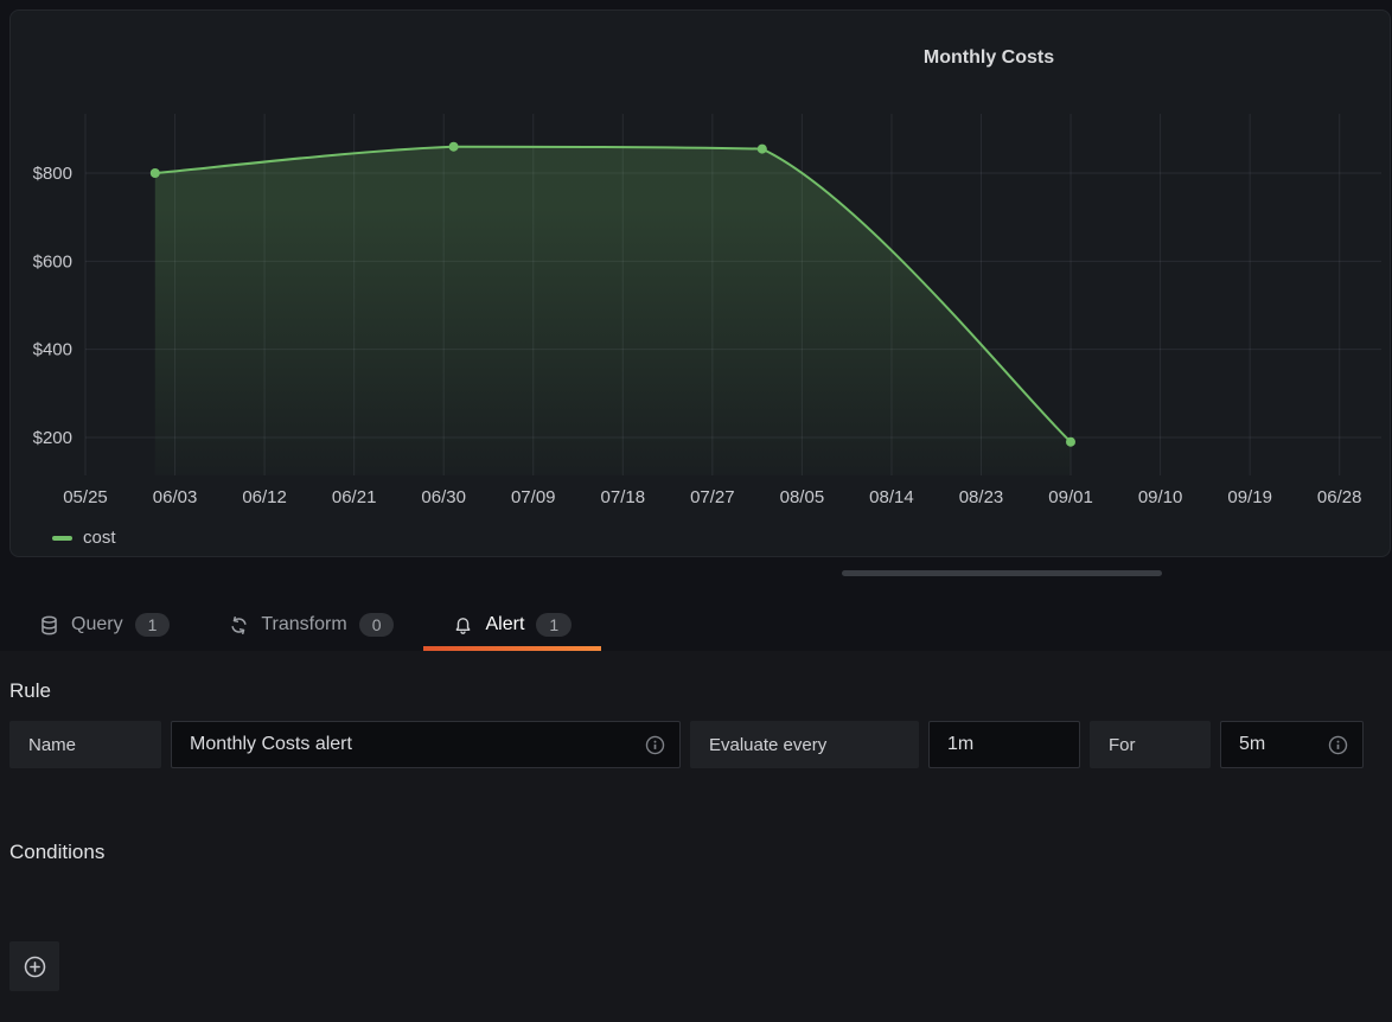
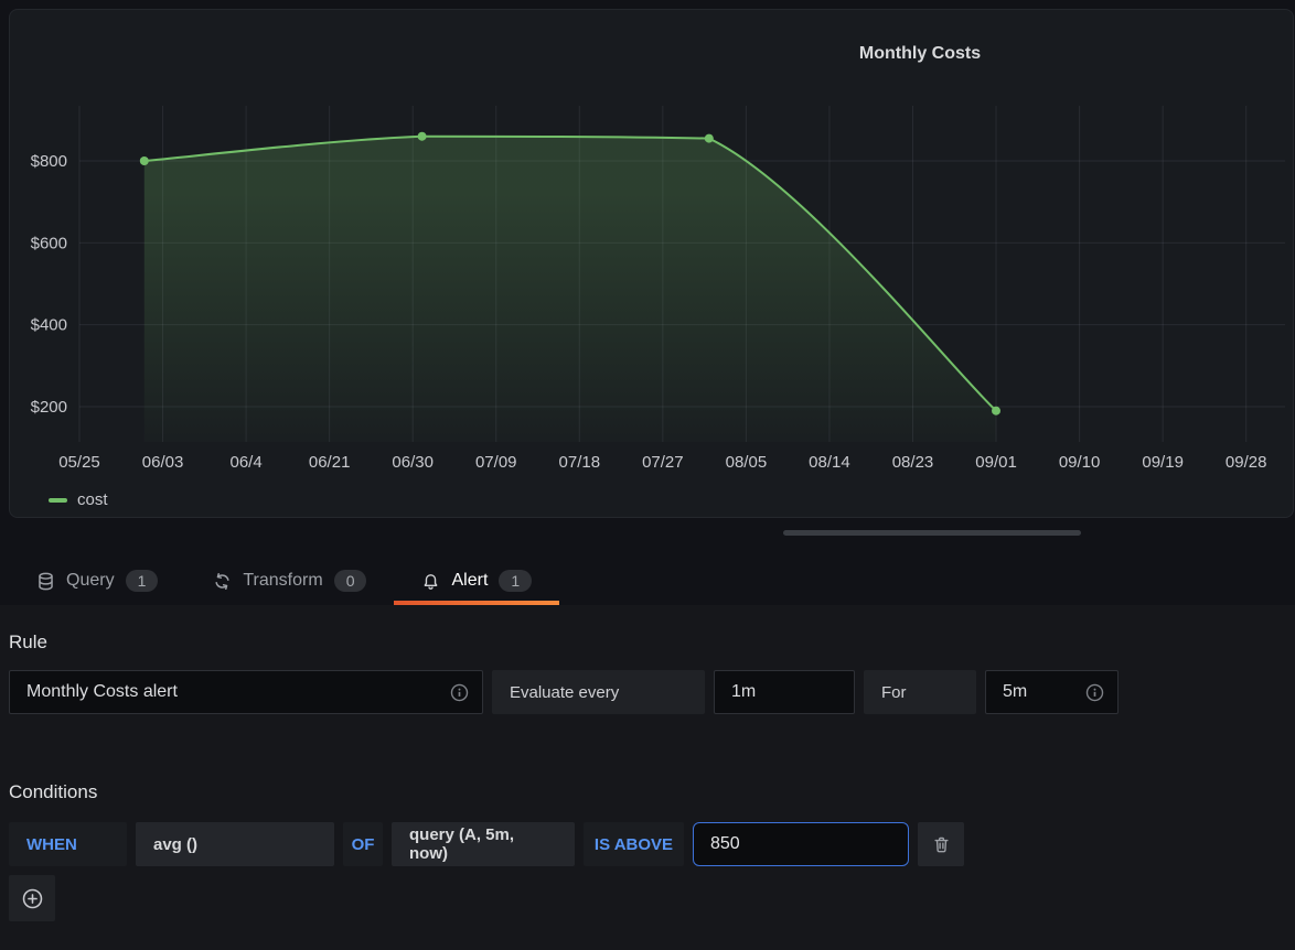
  05/25
  06/03
- 06/12
+ 06/4
  06/21
  06/30
  07/09
  07/18
  07/27
  08/05
  08/14
  08/23
  09/01
  09/10
  09/19
- 06/28
+ 09/28
  $200
  $400
  $600
  $800
  Monthly Costs
  cost
  Query
  1
  Transform
  0
  Alert
  1
  Rule
- Name
  Monthly Costs alert
  Evaluate every
  1m
  For
  5m
  Conditions
+ WHEN
+ avg ()
+ OF
+ query (A, 5m, now)
+ IS ABOVE
+ 850
